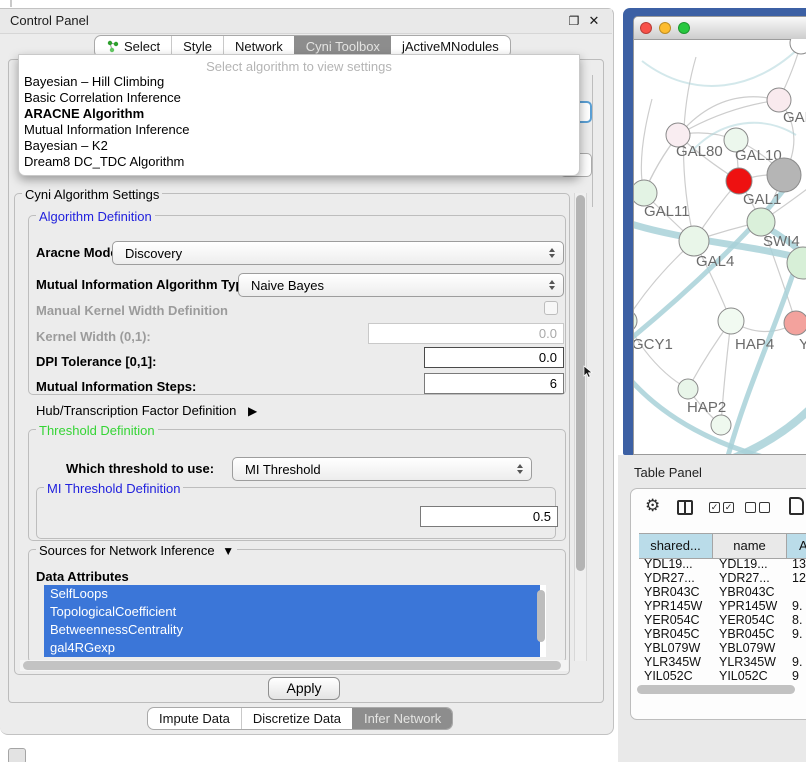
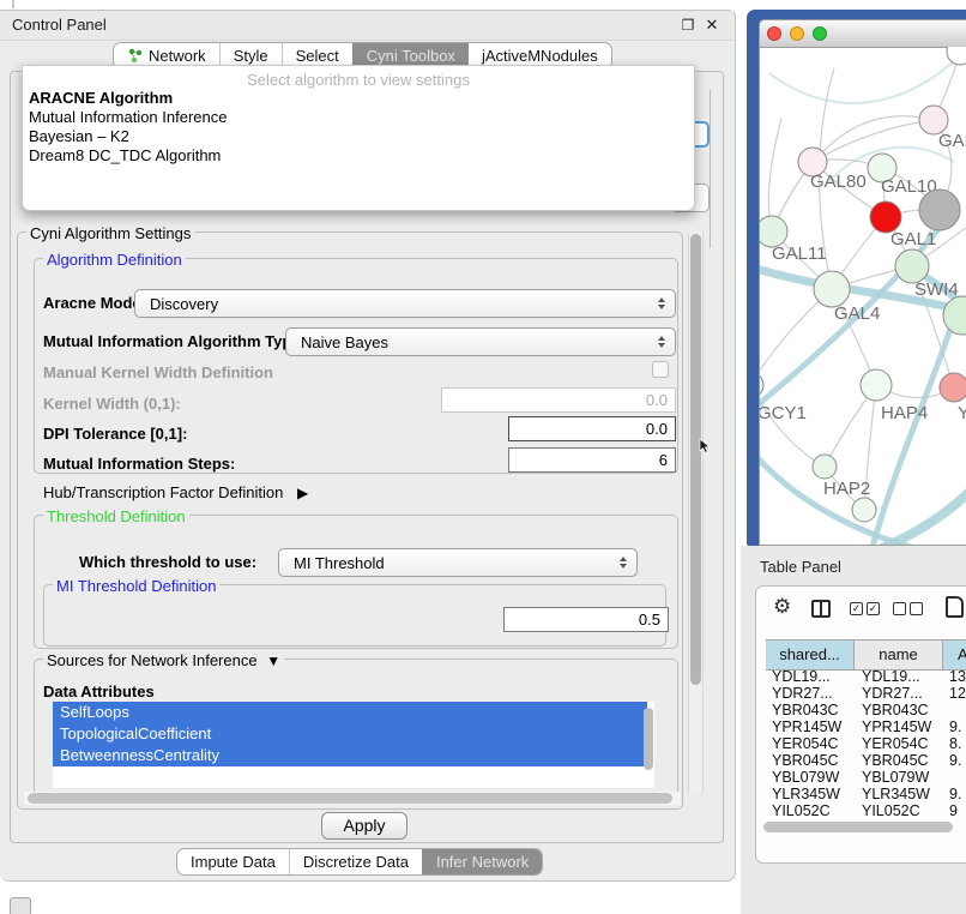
  Control Panel
  ❐
  ✕
- Select
+ Network
  Style
- Network
+ Select
  Cyni Toolbox
  jActiveMNodules
  Select algorithm to view settings
- Bayesian – Hill Climbing
- Basic Correlation Inference
  ARACNE Algorithm
  Mutual Information Inference
  Bayesian – K2
  Dream8 DC_TDC Algorithm
  Cyni Algorithm Settings
  Algorithm Definition
  Aracne Mod
  Discovery
  Mutual Information Algorithm Ty
  Naive Bayes
  Manual Kernel Width Definition
  Kernel Width (0,1):
  0.0
  DPI Tolerance [0,1]:
  0.0
  Mutual Information Steps:
  6
  Hub/Transcription Factor Definition ▶
  Threshold Definition
  Which threshold to use:
  MI Threshold
  MI Threshold Definition
  0.5
  Sources for Network Inference ▼
  Data Attributes
  SelfLoops
  TopologicalCoefficient
  BetweennessCentrality
- gal4RGexp
  Apply
  Impute Data
  Discretize Data
  Infer Network
  GAL80
  GAL10
  GAL1
  GAL11
  SWI4
  GAL4
  GCY1
  HAP4
  Y
  HAP2
  Table Panel
  ⚙
  ✓
  ✓
  shared...
  name
  A
  YDL19...
  YDL19...
  13
  YDR27...
  YDR27...
  12
  YBR043C
  YBR043C
  YPR145W
  YPR145W
  9.
  YER054C
  YER054C
  8.
  YBR045C
  YBR045C
  9.
  YBL079W
  YBL079W
  YLR345W
  YLR345W
  9.
  YIL052C
  YIL052C
  9
